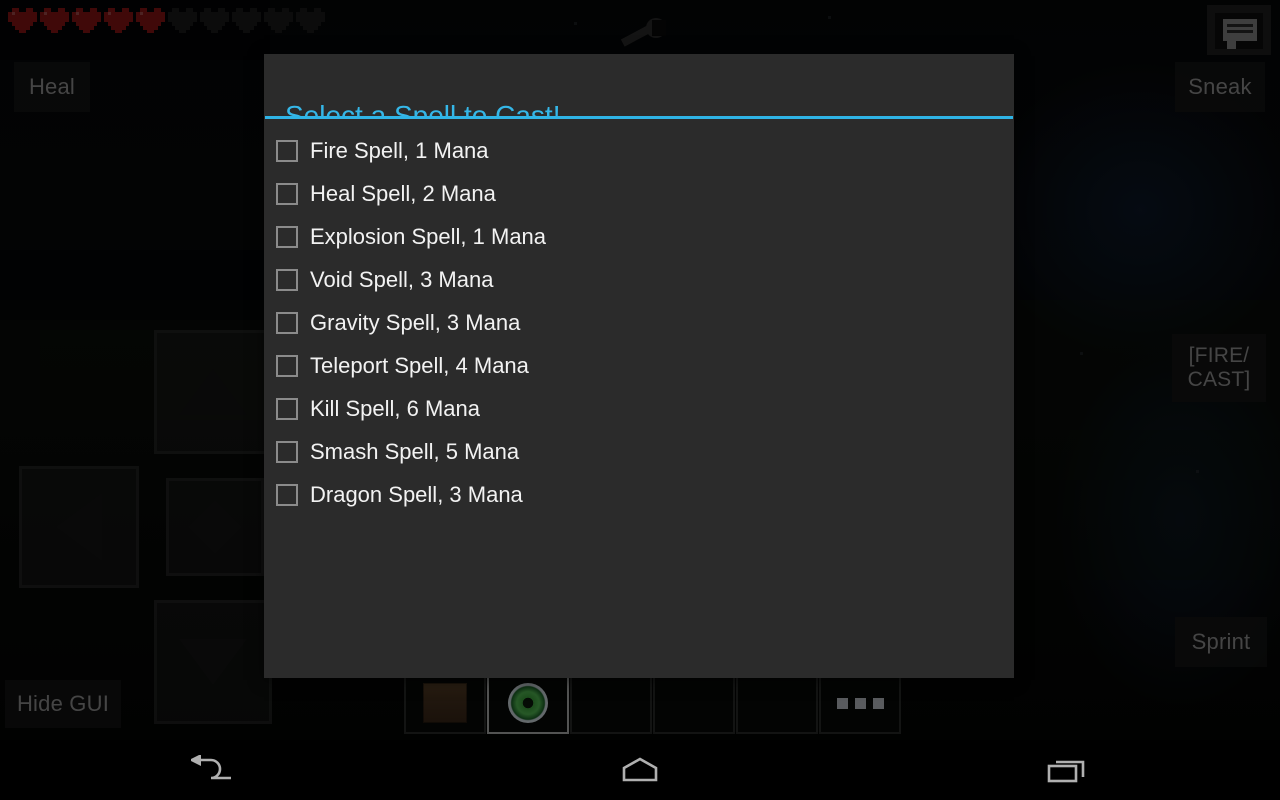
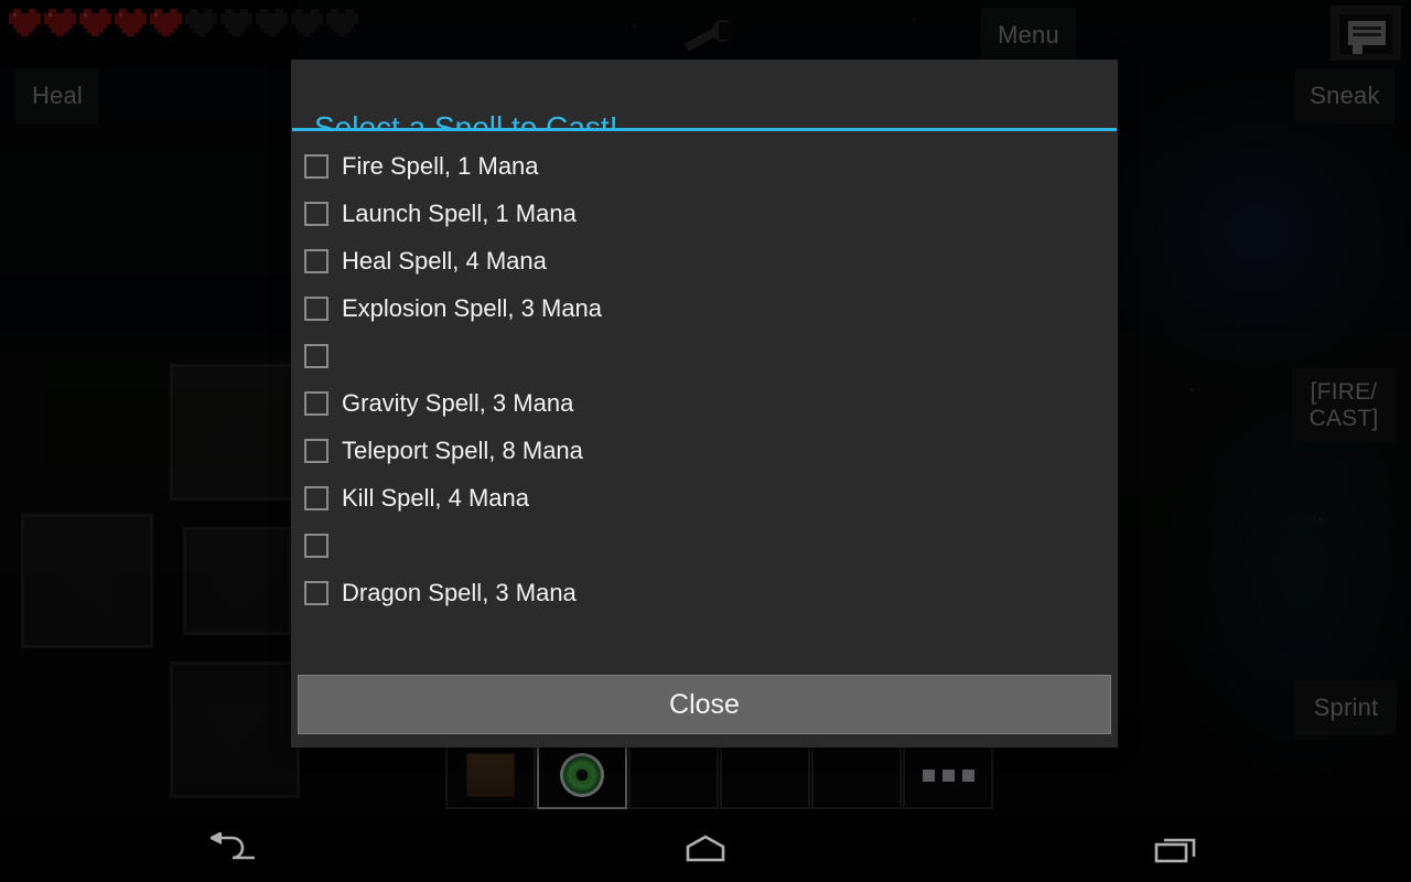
  Heal
+ Menu
  Sneak
  [FIRE/
  CAST]
  Sprint
- Hide GUI
  Fire Spell, 1 Mana
+ Launch Spell, 1 Mana
- Heal Spell, 2 Mana
+ Heal Spell, 4 Mana
- Explosion Spell, 1 Mana
+ Explosion Spell, 3 Mana
- Void Spell, 3 Mana
  Gravity Spell, 3 Mana
- Teleport Spell, 4 Mana
+ Teleport Spell, 8 Mana
- Kill Spell, 6 Mana
+ Kill Spell, 4 Mana
- Smash Spell, 5 Mana
  Dragon Spell, 3 Mana
+ Close
